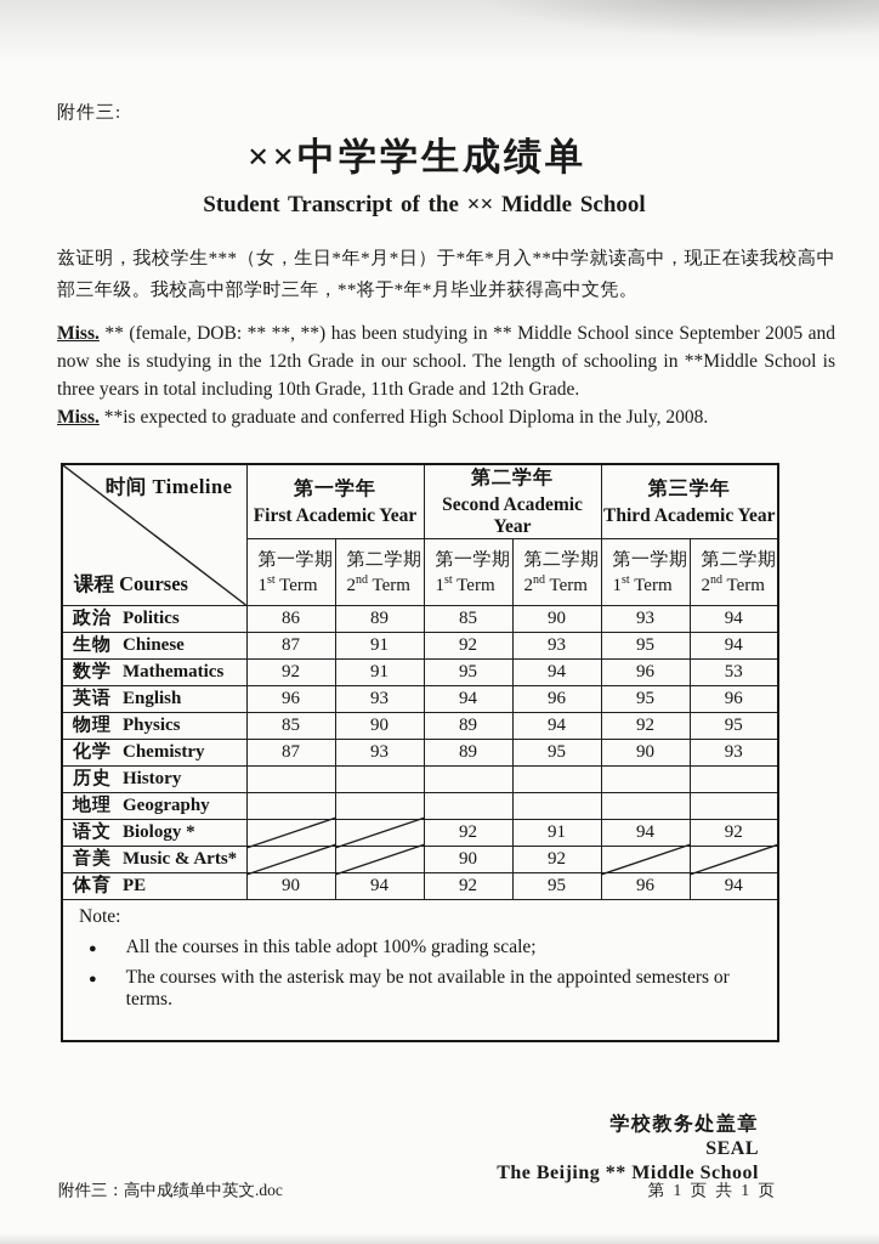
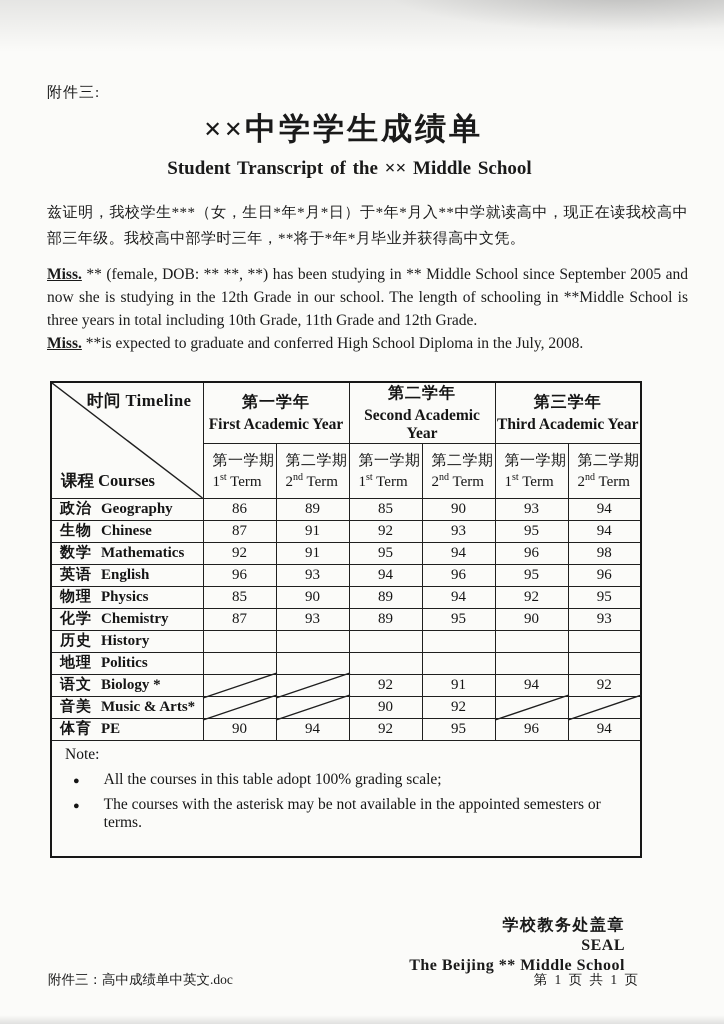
  附件三:
  ××中学学生成绩单
  Student Transcript of the ×× Middle School
  兹证明，我校学生***（女，生日*年*月*日）于*年*月入**中学就读高中，现正在读我校高中部三年级。我校高中部学时三年，**将于*年*月毕业并获得高中文凭。
  Miss. ** (female, DOB: ** **, **) has been studying in ** Middle School since September 2005 and now she is studying in the 12th Grade in our school. The length of schooling in **Middle School is three years in total including 10th Grade, 11th Grade and 12th Grade.
  Miss. **is expected to graduate and conferred High School Diploma in the July, 2008.
  时间 Timeline 课程 Courses	第一学年First Academic Year	第二学年Second Academic Year	第三学年Third Academic Year
  第一学期1st Term	第二学期2nd Term	第一学期1st Term	第二学期2nd Term	第一学期1st Term	第二学期2nd Term
- 政治 Politics	86	89	85	90	93	94
+ 政治 Geography	86	89	85	90	93	94
  生物 Chinese	87	91	92	93	95	94
- 数学 Mathematics	92	91	95	94	96	53
+ 数学 Mathematics	92	91	95	94	96	98
  英语 English	96	93	94	96	95	96
  物理 Physics	85	90	89	94	92	95
  化学 Chemistry	87	93	89	95	90	93
  历史 History
- 地理 Geography
+ 地理 Politics
  语文 Biology *			92	91	94	92
  音美 Music & Arts*			90	92
  体育 PE	90	94	92	95	96	94
  Note: ● All the courses in this table adopt 100% grading scale; ● The courses with the asterisk may be not available in the appointed semesters or terms.
  学校教务处盖章
  SEAL
  The Beijing ** Middle School
  附件三：高中成绩单中英文.doc
  第 1 页 共 1 页
